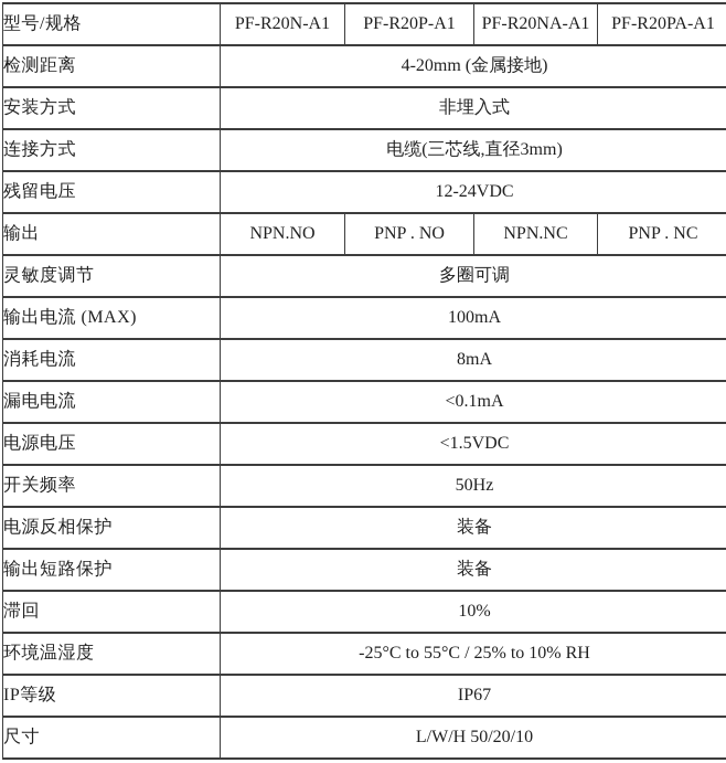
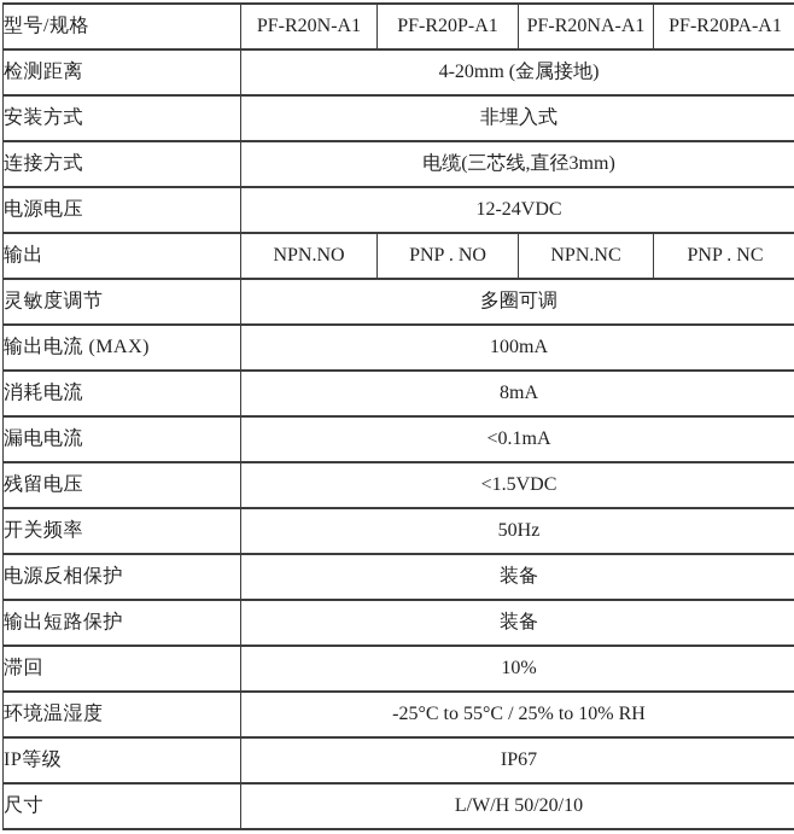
  型号/规格	PF-R20N-A1	PF-R20P-A1	PF-R20NA-A1	PF-R20PA-A1
  检测距离	4-20mm (金属接地)
  安装方式	非埋入式
  连接方式	电缆(三芯线,直径3mm)
- 残留电压	12-24VDC
+ 电源电压	12-24VDC
  输出	NPN.NO	PNP . NO	NPN.NC	PNP . NC
  灵敏度调节	多圈可调
  输出电流 (MAX)	100mA
  消耗电流	8mA
  漏电电流	<0.1mA
- 电源电压	<1.5VDC
+ 残留电压	<1.5VDC
  开关频率	50Hz
  电源反相保护	装备
  输出短路保护	装备
  滞回	10%
  环境温湿度	-25°C to 55°C / 25% to 10% RH
  IP等级	IP67
  尺寸	L/W/H 50/20/10
